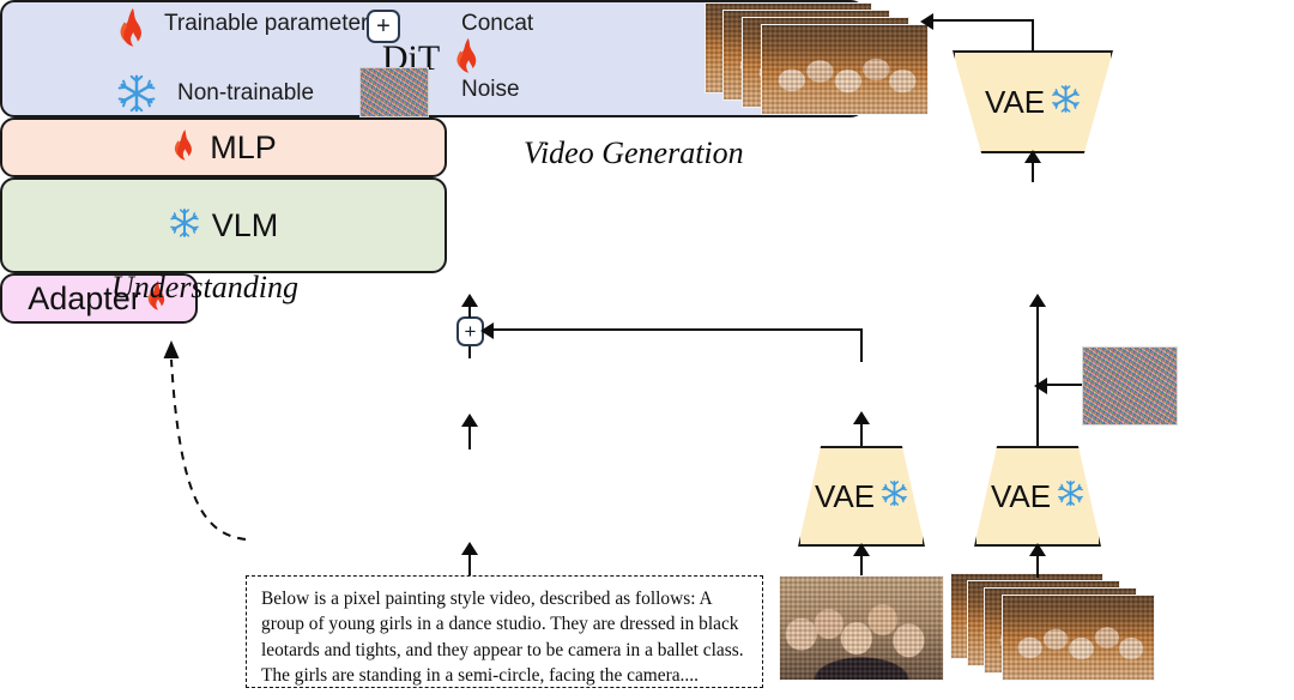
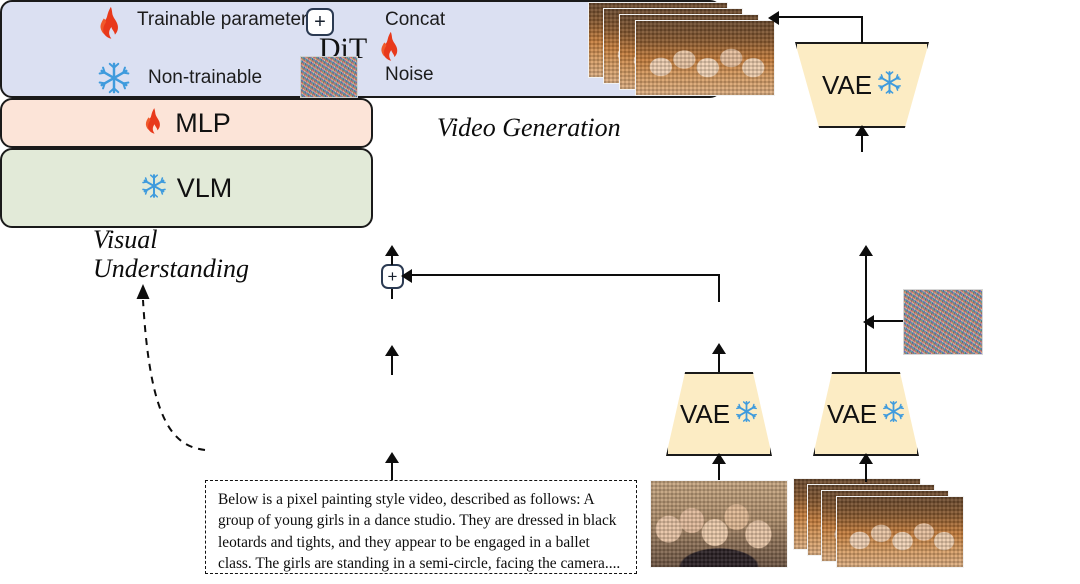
  Trainable parameter
  +
  Concat
  Non-trainable
  Noise
  Video Generation
+ Visual
  Understanding
  VAE
  DiT
  +
  MLP
  VLM
- Adapter
  VAE
  VAE
- Below is a pixel painting style video, described as follows: A group of young girls in a dance studio. They are dressed in black leotards and tights, and they appear to be camera in a ballet class. The girls are standing in a semi-circle, facing the camera....
+ Below is a pixel painting style video, described as follows: A group of young girls in a dance studio. They are dressed in black leotards and tights, and they appear to be engaged in a ballet class. The girls are standing in a semi-circle, facing the camera....
